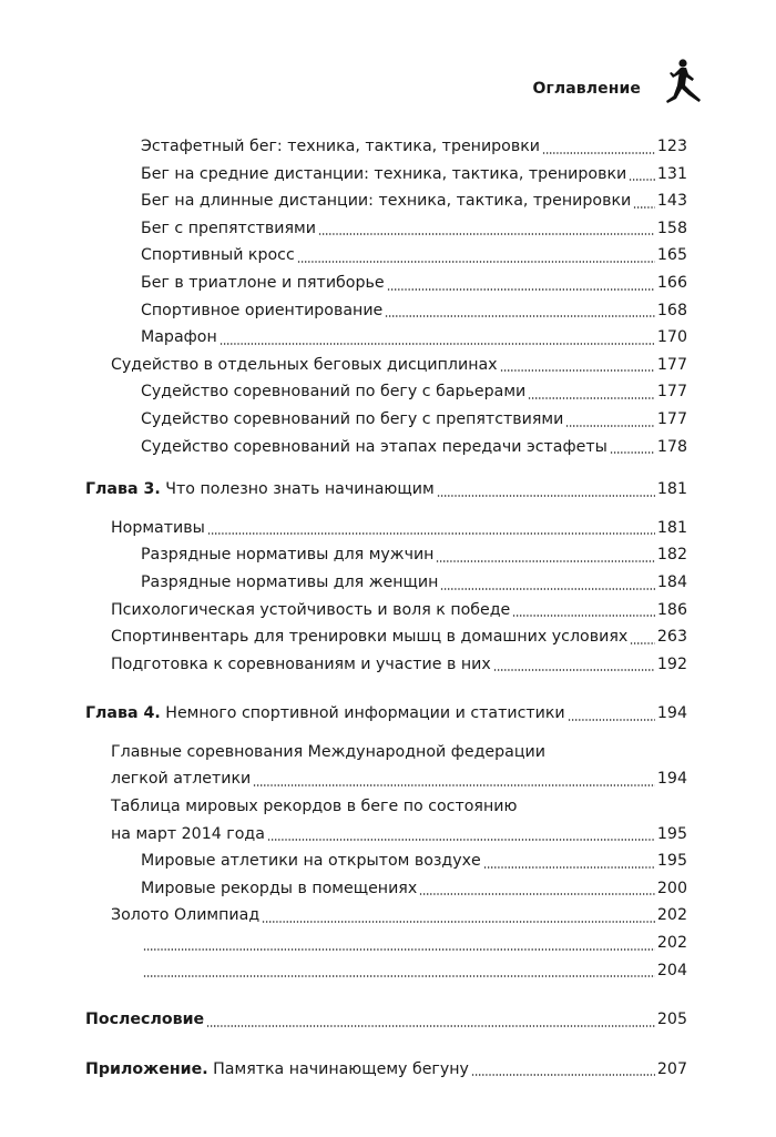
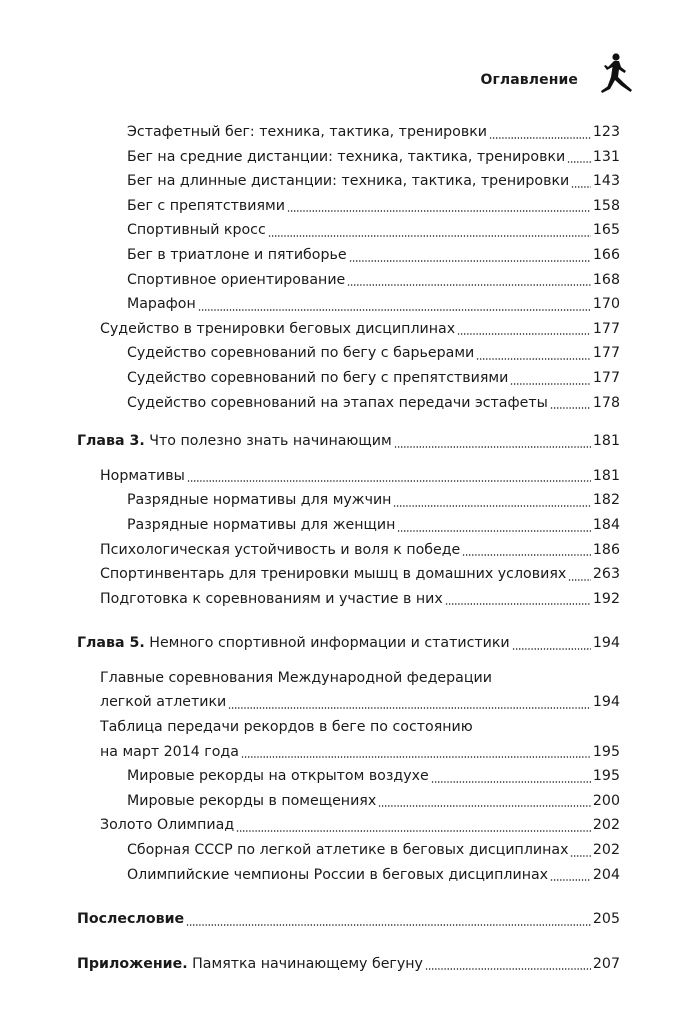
  Оглавление
  Эстафетный бег: техника, тактика, тренировки
  123
  Бег на средние дистанции: техника, тактика, тренировки
  131
  Бег на длинные дистанции: техника, тактика, тренировки
  143
  Бег с препятствиями
  158
  Спортивный кросс
  165
  Бег в триатлоне и пятиборье
  166
  Спортивное ориентирование
  168
  Марафон
  170
- Судейство в отдельных беговых дисциплинах
+ Судейство в тренировки беговых дисциплинах
  177
  Судейство соревнований по бегу с барьерами
  177
  Судейство соревнований по бегу с препятствиями
  177
  Судейство соревнований на этапах передачи эстафеты
  178
  Глава 3. Что полезно знать начинающим
  181
  Нормативы
  181
  Разрядные нормативы для мужчин
  182
  Разрядные нормативы для женщин
  184
  Психологическая устойчивость и воля к победе
  186
  Спортинвентарь для тренировки мышц в домашних условиях
  263
  Подготовка к соревнованиям и участие в них
  192
- Глава 4. Немного спортивной информации и статистики
+ Глава 5. Немного спортивной информации и статистики
  194
  Главные соревнования Международной федерации
  легкой атлетики
  194
- Таблица мировых рекордов в беге по состоянию
+ Таблица передачи рекордов в беге по состоянию
  на март 2014 года
  195
- Мировые атлетики на открытом воздухе
+ Мировые рекорды на открытом воздухе
  195
  Мировые рекорды в помещениях
  200
  Золото Олимпиад
  202
+ Сборная СССР по легкой атлетике в беговых дисциплинах
  202
+ Олимпийские чемпионы России в беговых дисциплинах
  204
  Послесловие
  205
  Приложение. Памятка начинающему бегуну
  207
